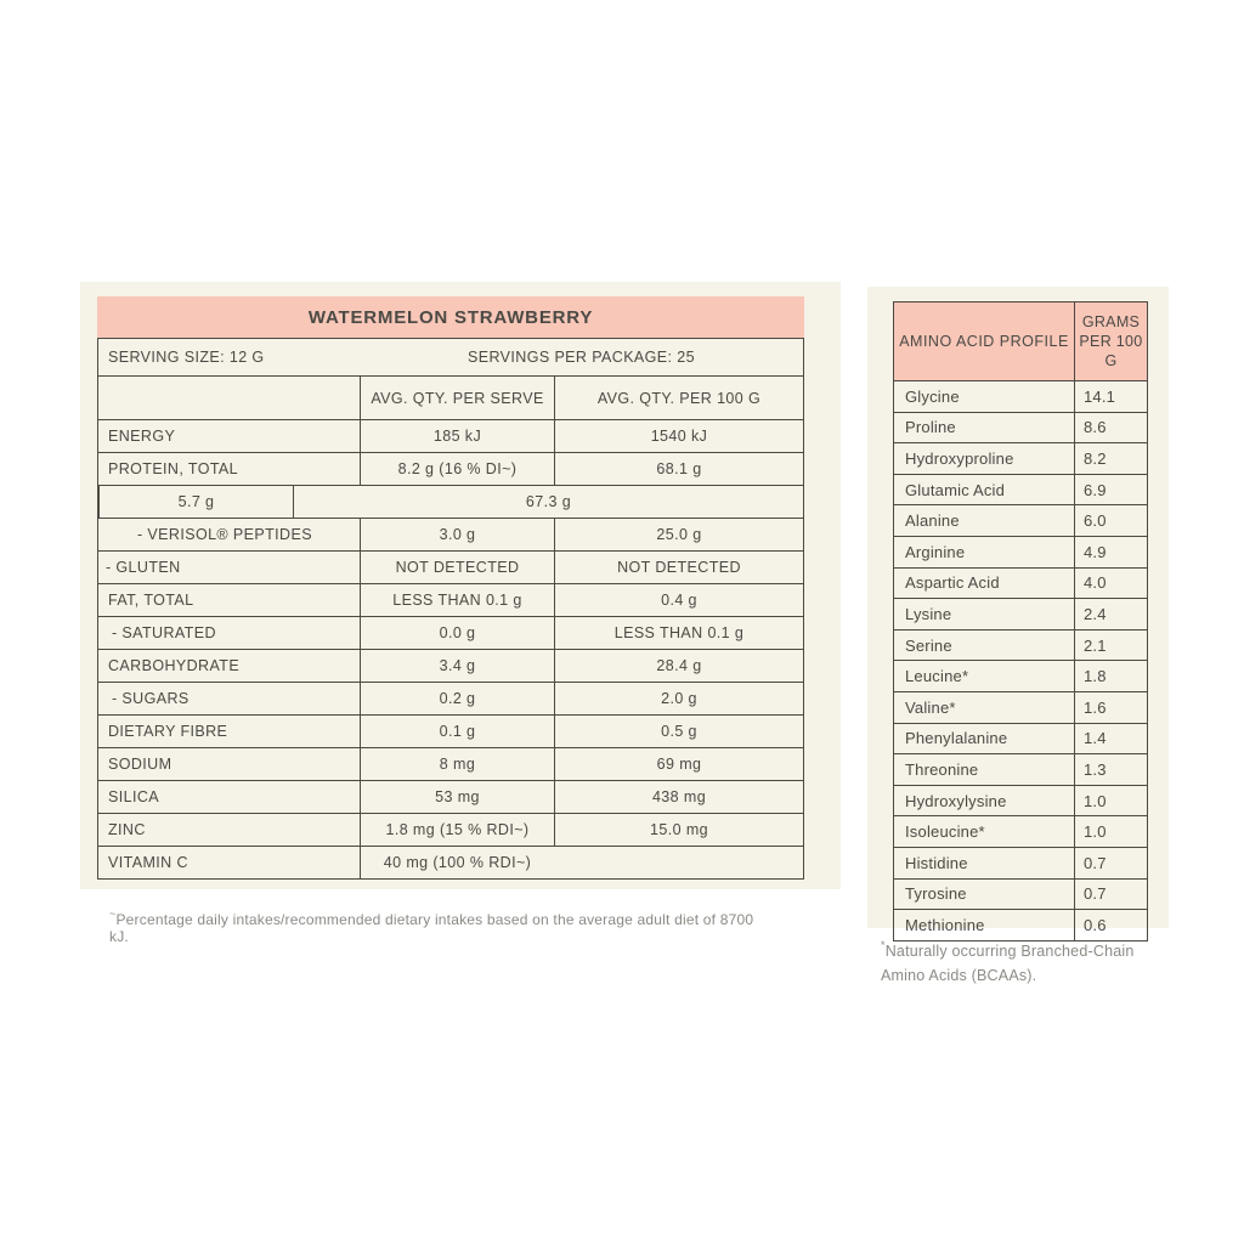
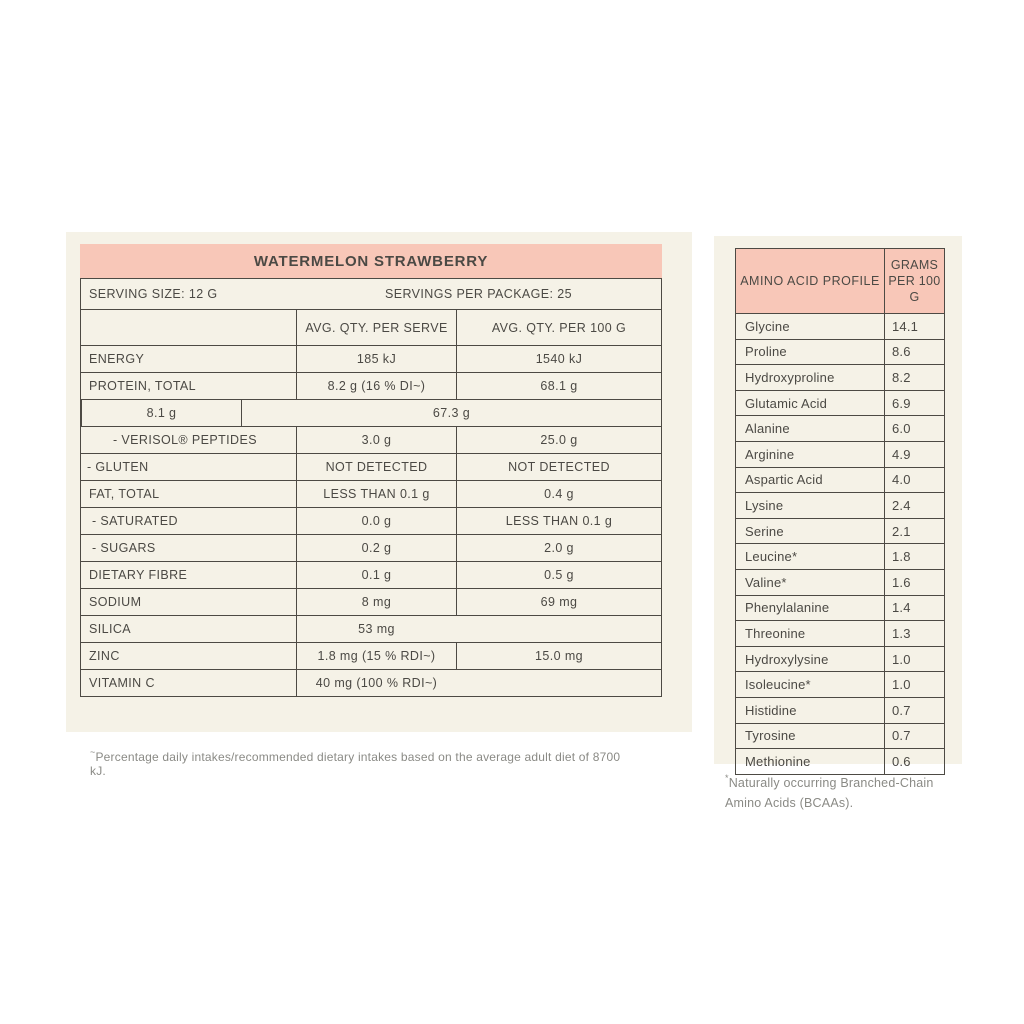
  WATERMELON STRAWBERRY
  SERVING SIZE: 12 G
  SERVINGS PER PACKAGE: 25
  AVG. QTY. PER SERVE
  AVG. QTY. PER 100 G
  ENERGY
  185 kJ
  1540 kJ
  PROTEIN, TOTAL
  8.2 g (16 % DI~)
  68.1 g
- 5.7 g
+ 8.1 g
  67.3 g
  - VERISOL® PEPTIDES
  3.0 g
  25.0 g
  - GLUTEN
  NOT DETECTED
  NOT DETECTED
  FAT, TOTAL
  LESS THAN 0.1 g
  0.4 g
  - SATURATED
  0.0 g
  LESS THAN 0.1 g
- CARBOHYDRATE
- 3.4 g
- 28.4 g
  - SUGARS
  0.2 g
  2.0 g
  DIETARY FIBRE
  0.1 g
  0.5 g
  SODIUM
  8 mg
  69 mg
  SILICA
  53 mg
- 438 mg
  ZINC
  1.8 mg (15 % RDI~)
  15.0 mg
  VITAMIN C
  40 mg (100 % RDI~)
  ~Percentage daily intakes/recommended dietary intakes based on the average adult diet of 8700 kJ.
  AMINO ACID PROFILE
  GRAMS PER 100 G
  Glycine
  14.1
  Proline
  8.6
  Hydroxyproline
  8.2
  Glutamic Acid
  6.9
  Alanine
  6.0
  Arginine
  4.9
  Aspartic Acid
  4.0
  Lysine
  2.4
  Serine
  2.1
  Leucine*
  1.8
  Valine*
  1.6
  Phenylalanine
  1.4
  Threonine
  1.3
  Hydroxylysine
  1.0
  Isoleucine*
  1.0
  Histidine
  0.7
  Tyrosine
  0.7
  Methionine
  0.6
  *Naturally occurring Branched-Chain Amino Acids (BCAAs).
